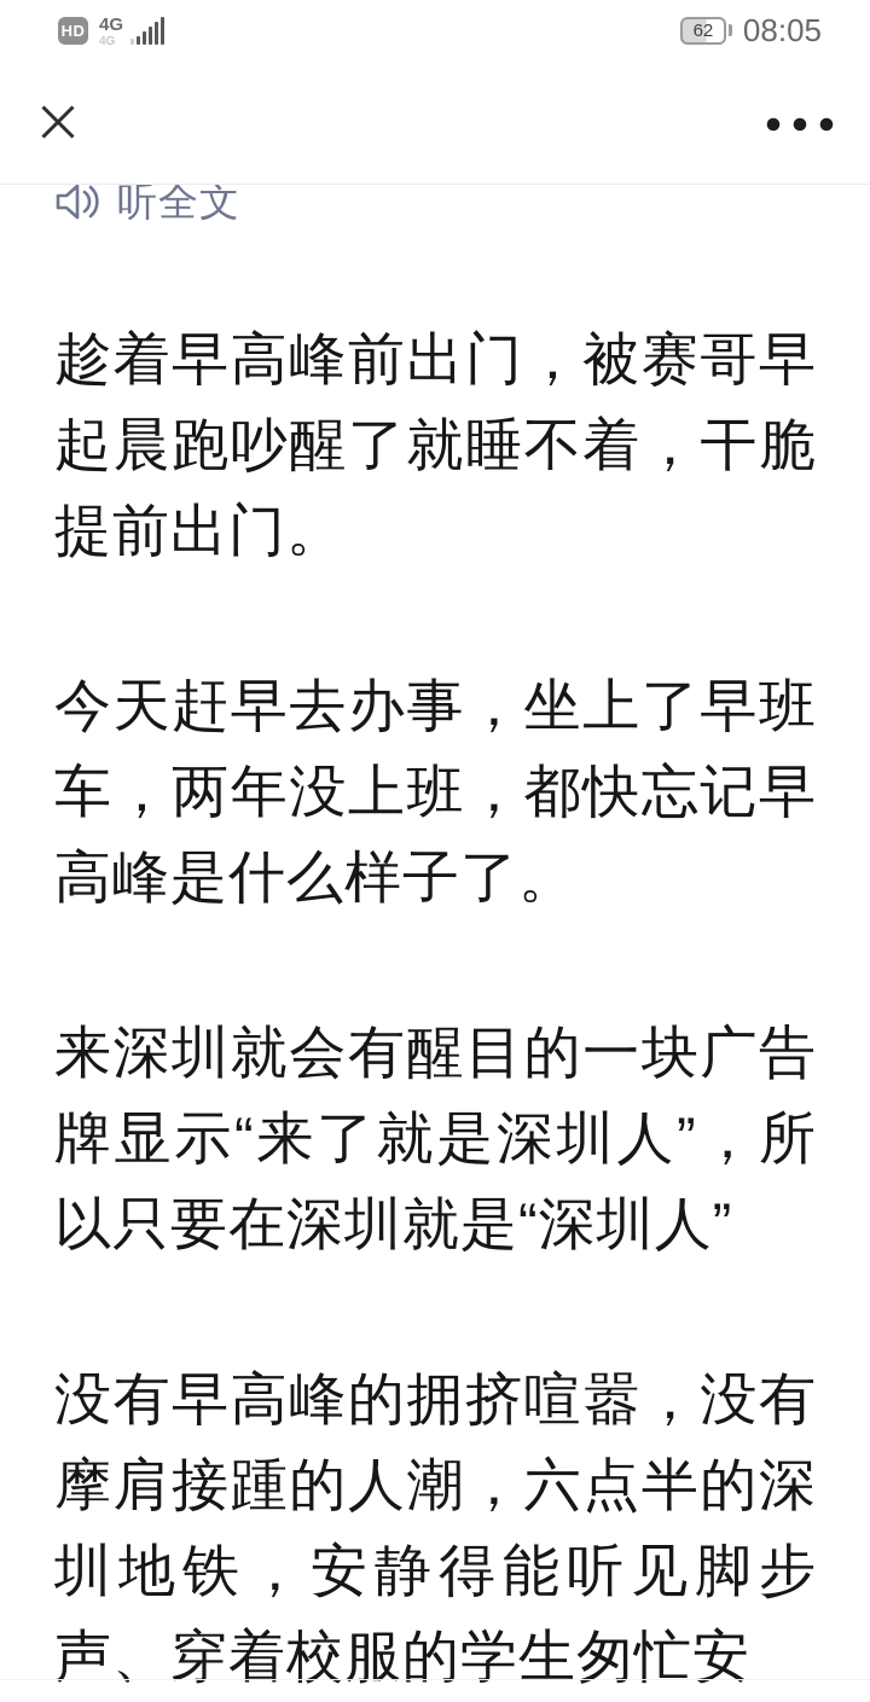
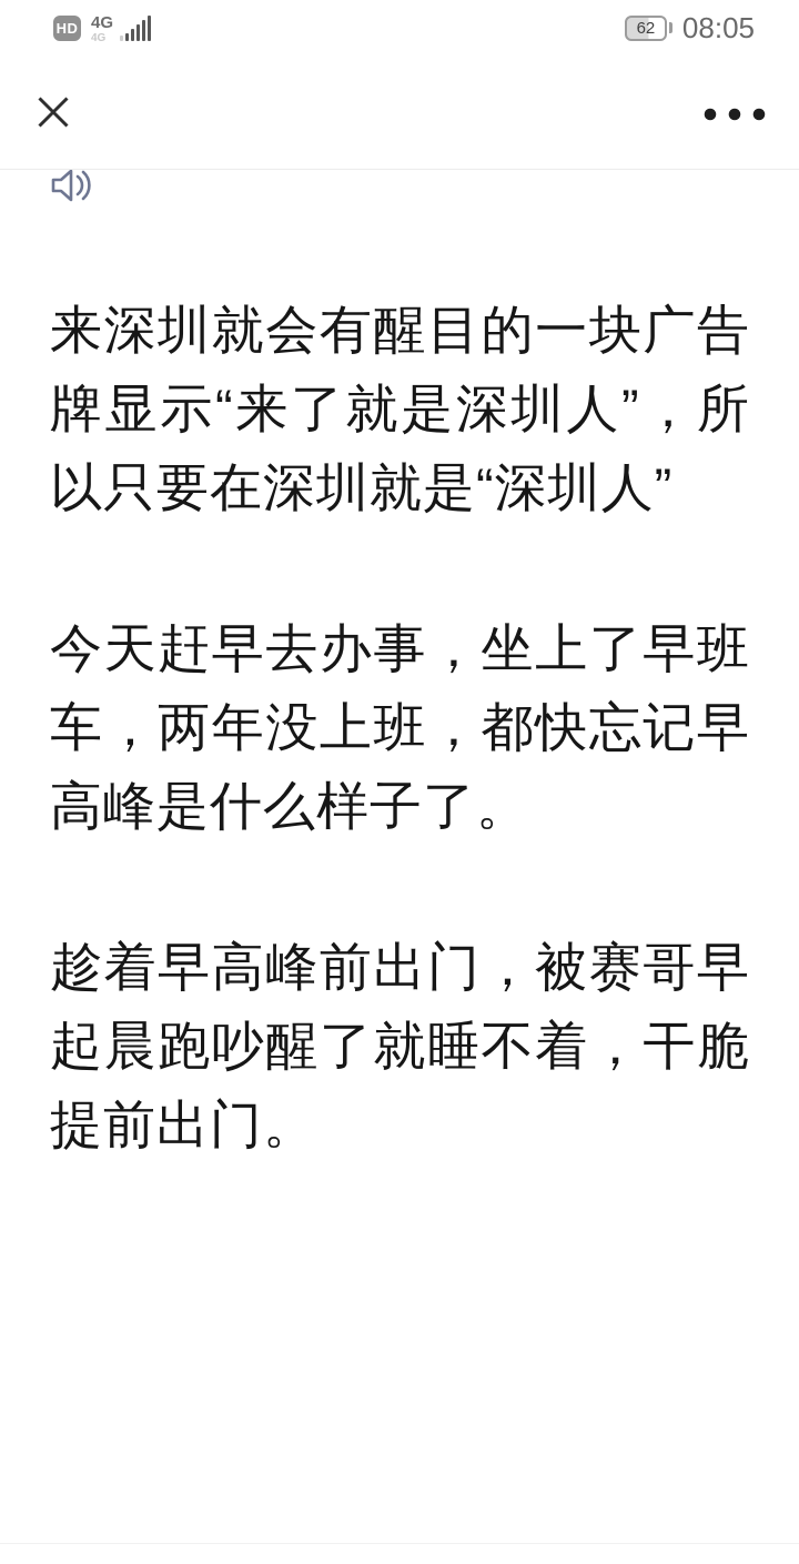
  HD
  4G
  4G
  62
  08:05
- 听全文
- 趁着早高峰前出门，被赛哥早起晨跑吵醒了就睡不着，干脆提前出门。
+ 来深圳就会有醒目的一块广告牌显示“来了就是深圳人”，所以只要在深圳就是“深圳人”
  今天赶早去办事，坐上了早班车，两年没上班，都快忘记早高峰是什么样子了。
- 来深圳就会有醒目的一块广告牌显示“来了就是深圳人”，所以只要在深圳就是“深圳人”
+ 趁着早高峰前出门，被赛哥早起晨跑吵醒了就睡不着，干脆提前出门。
- 没有早高峰的拥挤喧嚣，没有摩肩接踵的人潮，六点半的深圳地铁，安静得能听见脚步声、穿着校服的学生匆忙安
